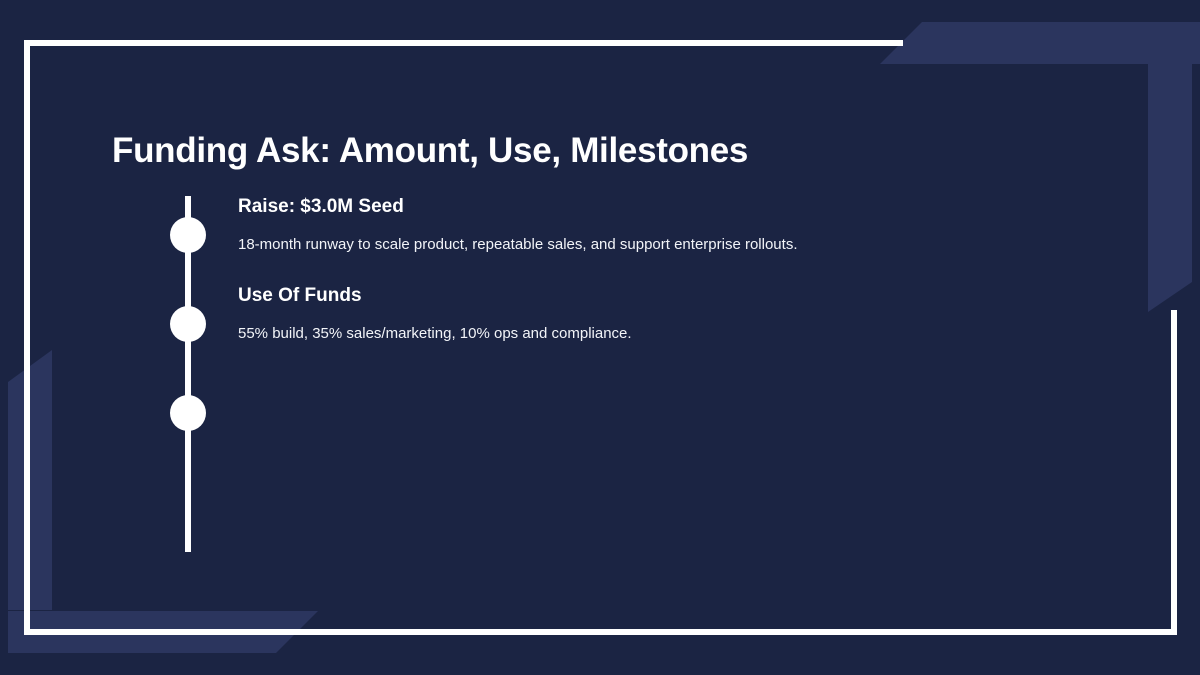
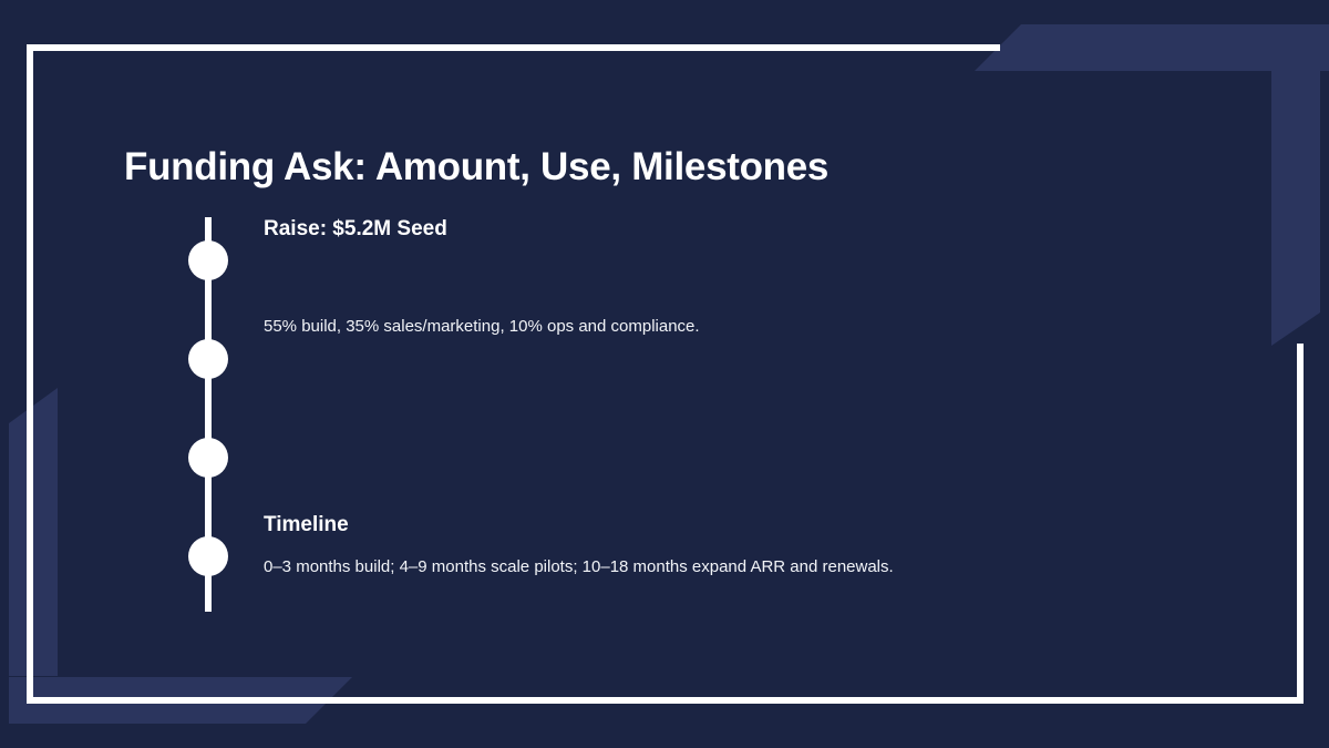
  Funding Ask: Amount, Use, Milestones
- Raise: $3.0M Seed
+ Raise: $5.2M Seed
- 18-month runway to scale product, repeatable sales, and support enterprise rollouts.
- Use Of Funds
  55% build, 35% sales/marketing, 10% ops and compliance.
+ Timeline
+ 0–3 months build; 4–9 months scale pilots; 10–18 months expand ARR and renewals.
